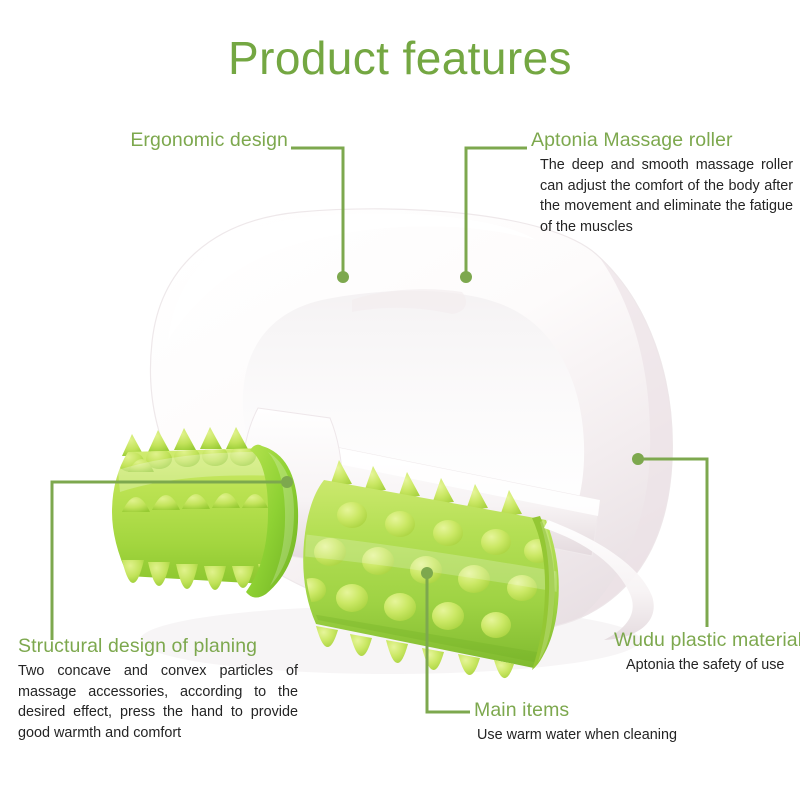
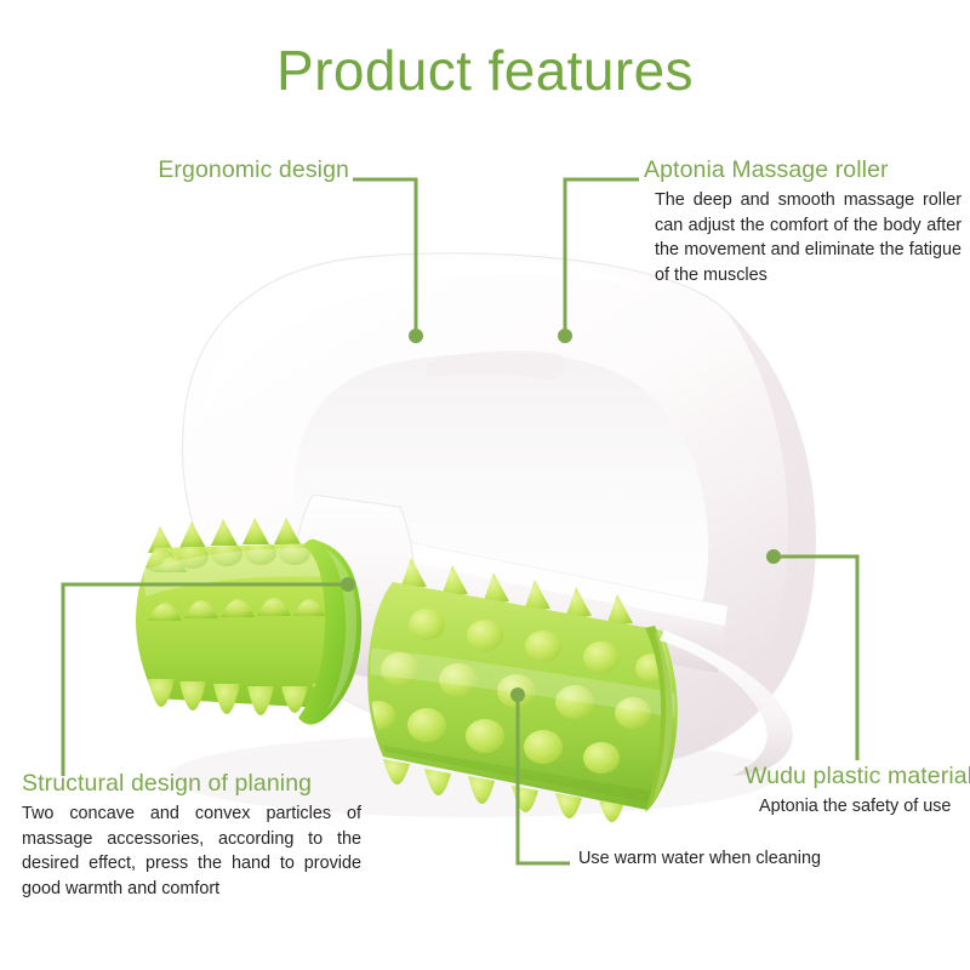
  Product features
  Ergonomic design
  Aptonia Massage roller
  The deep and smooth massage roller can adjust the comfort of the body after the movement and eliminate the fatigue of the muscles
  Structural design of planing
  Two concave and convex particles of massage accessories, according to the desired effect, press the hand to provide good warmth and comfort
- Main items
  Use warm water when cleaning
  Wudu plastic materia
  Aptonia the safety of use
